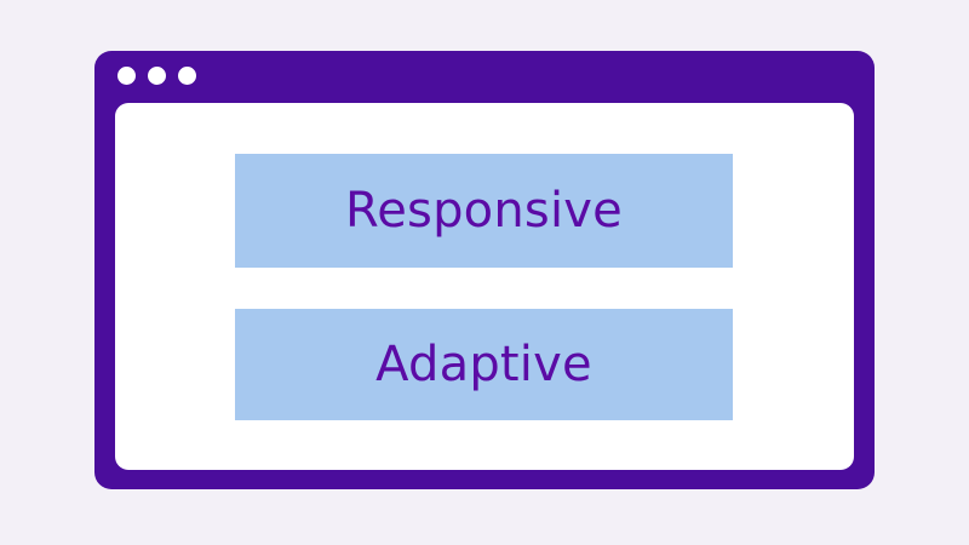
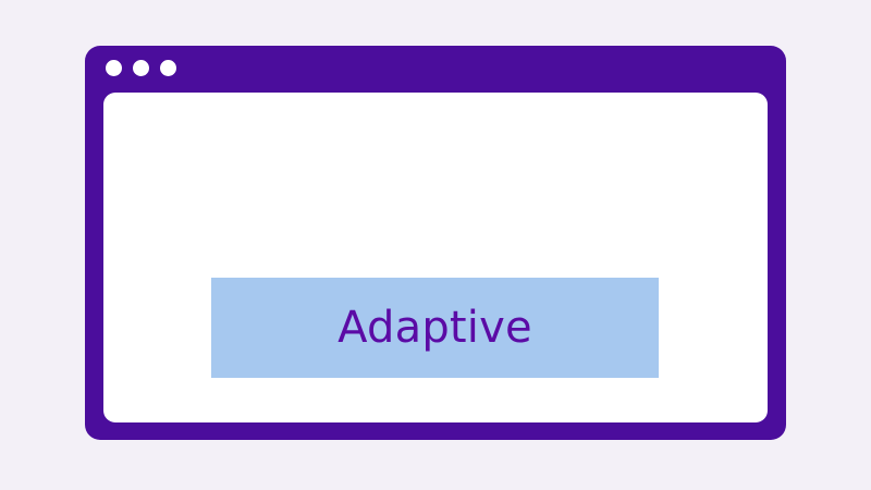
- Responsive
  Adaptive
